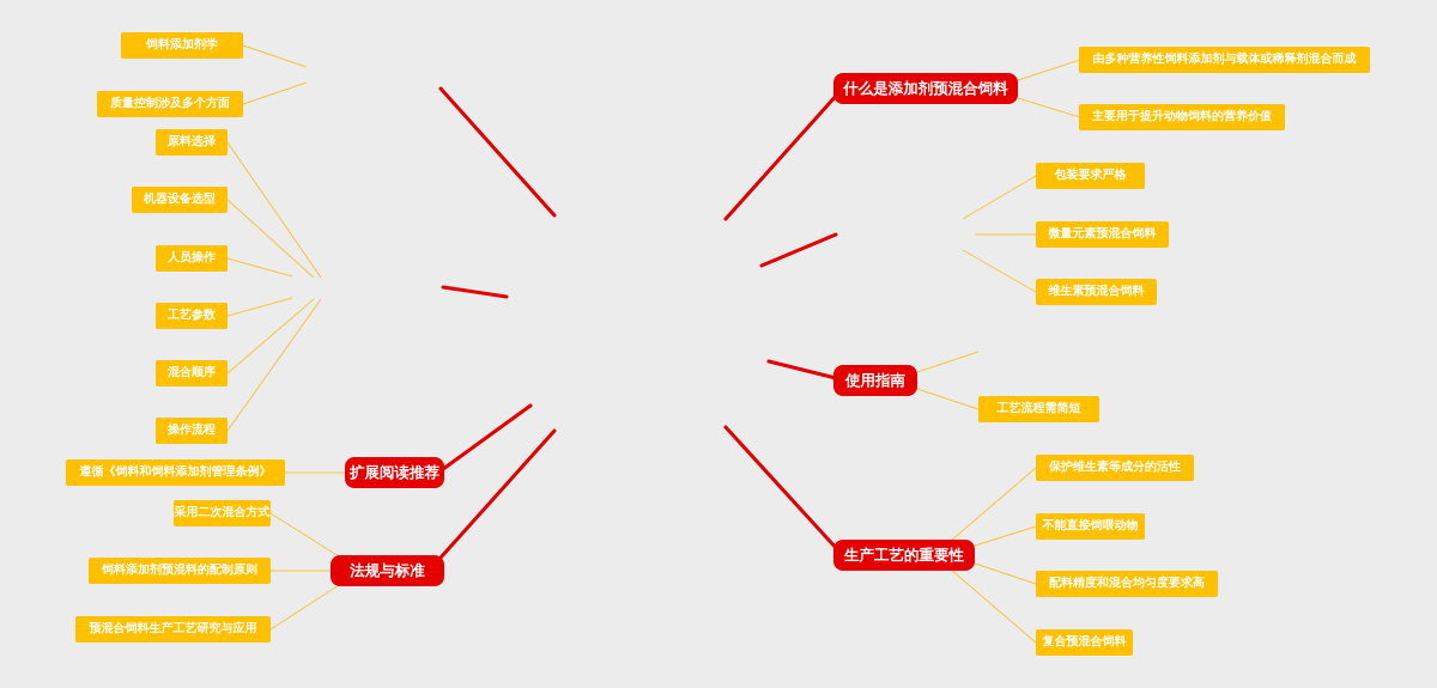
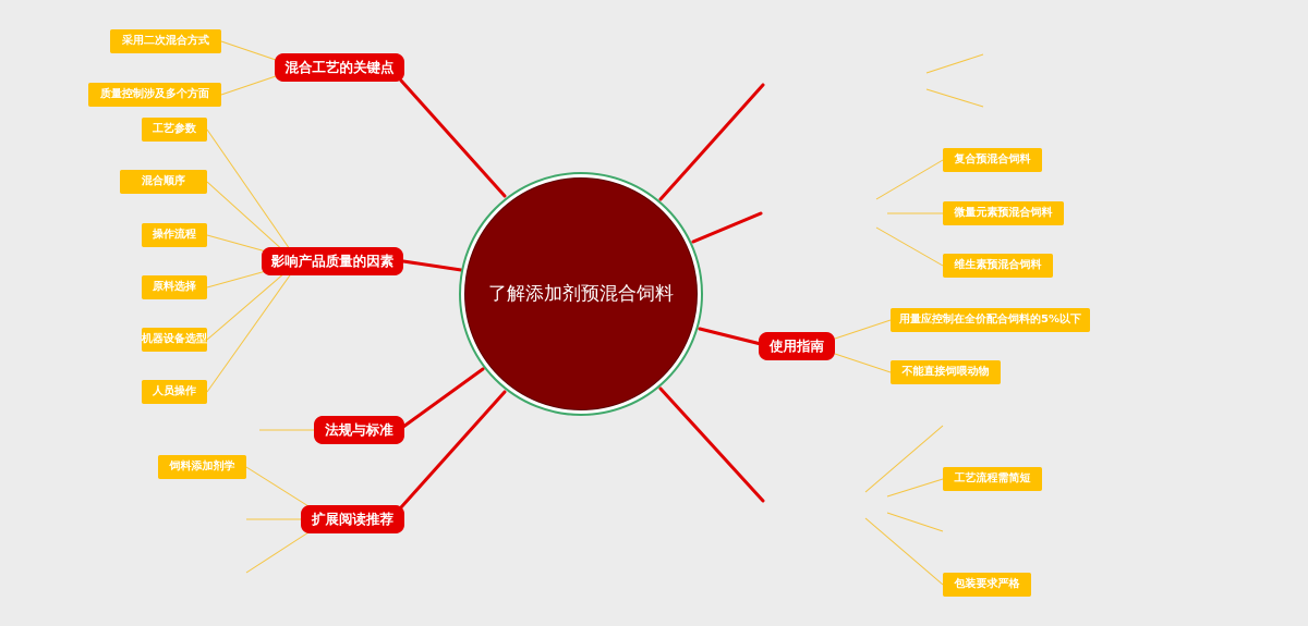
+ 了解添加剂预混合饲料
+ 混合工艺的关键点
- 饲料添加剂学
+ 采用二次混合方式
  质量控制涉及多个方面
+ 影响产品质量的因素
- 原料选择
+ 工艺参数
- 机器设备选型
+ 混合顺序
- 人员操作
+ 操作流程
- 工艺参数
+ 原料选择
- 混合顺序
+ 机器设备选型
- 操作流程
+ 人员操作
- 扩展阅读推荐
+ 法规与标准
- 遵循《饲料和饲料添加剂管理条例》
- 法规与标准
+ 扩展阅读推荐
- 采用二次混合方式
+ 饲料添加剂学
- 饲料添加剂预混料的配制原则
- 预混合饲料生产工艺研究与应用
- 什么是添加剂预混合饲料
- 由多种营养性饲料添加剂与载体或稀释剂混合而成
- 主要用于提升动物饲料的营养价值
- 包装要求严格
+ 复合预混合饲料
  微量元素预混合饲料
  维生素预混合饲料
  使用指南
+ 用量应控制在全价配合饲料的5%以下
- 工艺流程需简短
+ 不能直接饲喂动物
- 生产工艺的重要性
- 保护维生素等成分的活性
- 不能直接饲喂动物
+ 工艺流程需简短
- 配料精度和混合均匀度要求高
- 复合预混合饲料
+ 包装要求严格
